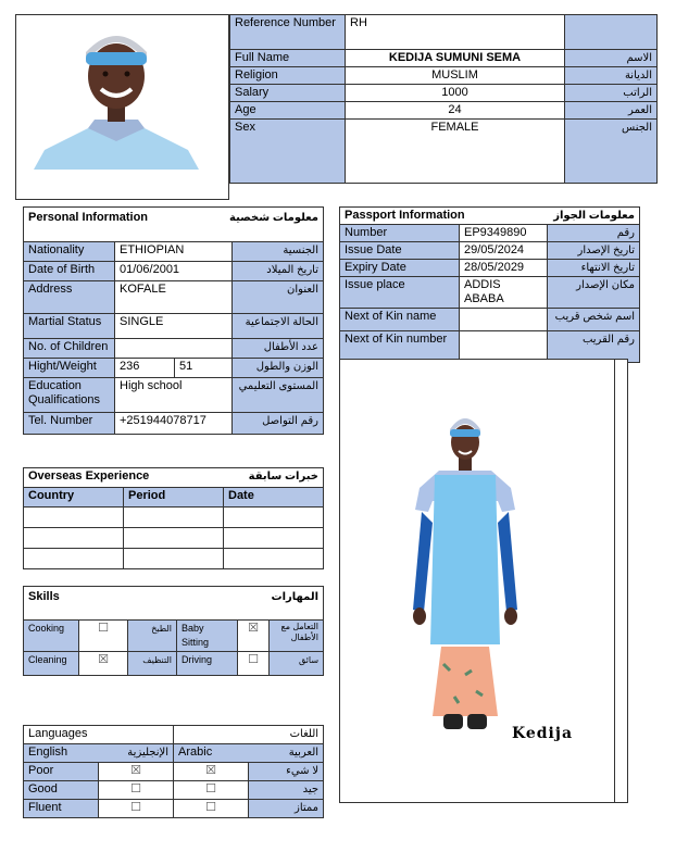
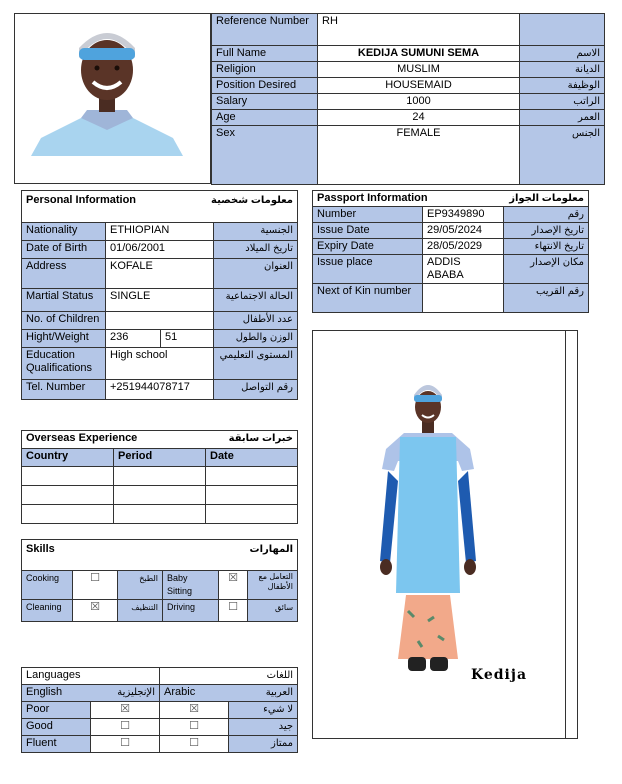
  Reference Number	RH
  Full Name	KEDIJA SUMUNI SEMA	الاسم
  Religion	MUSLIM	الديانة
+ Position Desired	HOUSEMAID	الوظيفة
  Salary	1000	الراتب
  Age	24	العمر
  Sex	FEMALE	الجنس
  Personal Information	معلومات شخصية
  Nationality	ETHIOPIAN	الجنسية
  Date of Birth	01/06/2001	تاريخ الميلاد
  Address	KOFALE	العنوان
  Martial Status	SINGLE	الحالة الاجتماعية
  No. of Children		عدد الأطفال
  Hight/Weight	236	51	الوزن والطول
  Education Qualifications	High school	المستوى التعليمي
  Tel. Number	+251944078717	رقم التواصل
  Passport Information	معلومات الجواز
  Number	EP9349890	رقم
  Issue Date	29/05/2024	تاريخ الإصدار
  Expiry Date	28/05/2029	تاريخ الانتهاء
  Issue place	ADDIS ABABA	مكان الإصدار
- Next of Kin name		اسم شخص قريب
  Next of Kin number		رقم القريب
  Kedija
  Overseas Experience	خبرات سابقة
  Country	Period	Date
  Skills	المهارات
  Cooking	☐	الطبخ	Baby Sitting	☒	التعامل مع الأطفال
  Cleaning	☒	التنظيف	Driving	☐	سائق
  Languages	اللغات
  English	الإنجليزية	Arabic	العربية
  Poor	☒	☒	لا شيء
  Good	☐	☐	جيد
  Fluent	☐	☐	ممتاز
